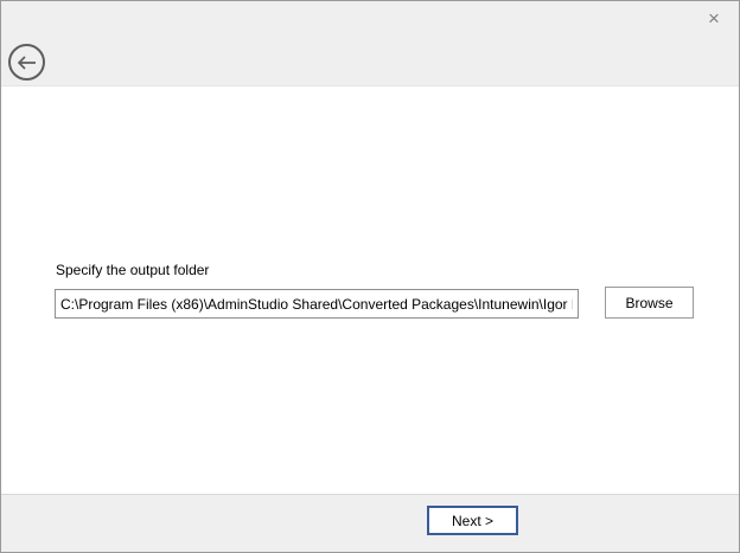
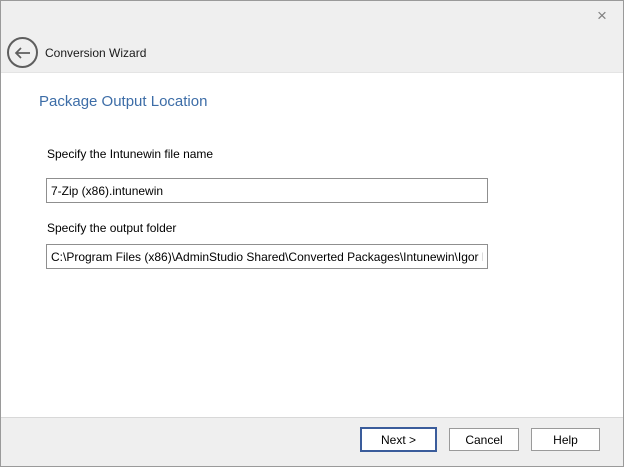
  ×
+ Conversion Wizard
+ Package Output Location
+ Specify the Intunewin file name
+ 7-Zip (x86).intunewin
  Specify the output folder
  C:\Program Files (x86)\AdminStudio Shared\Converted Packages\Intunewin\Igor
- Browse
  Next >
+ Cancel
+ Help
